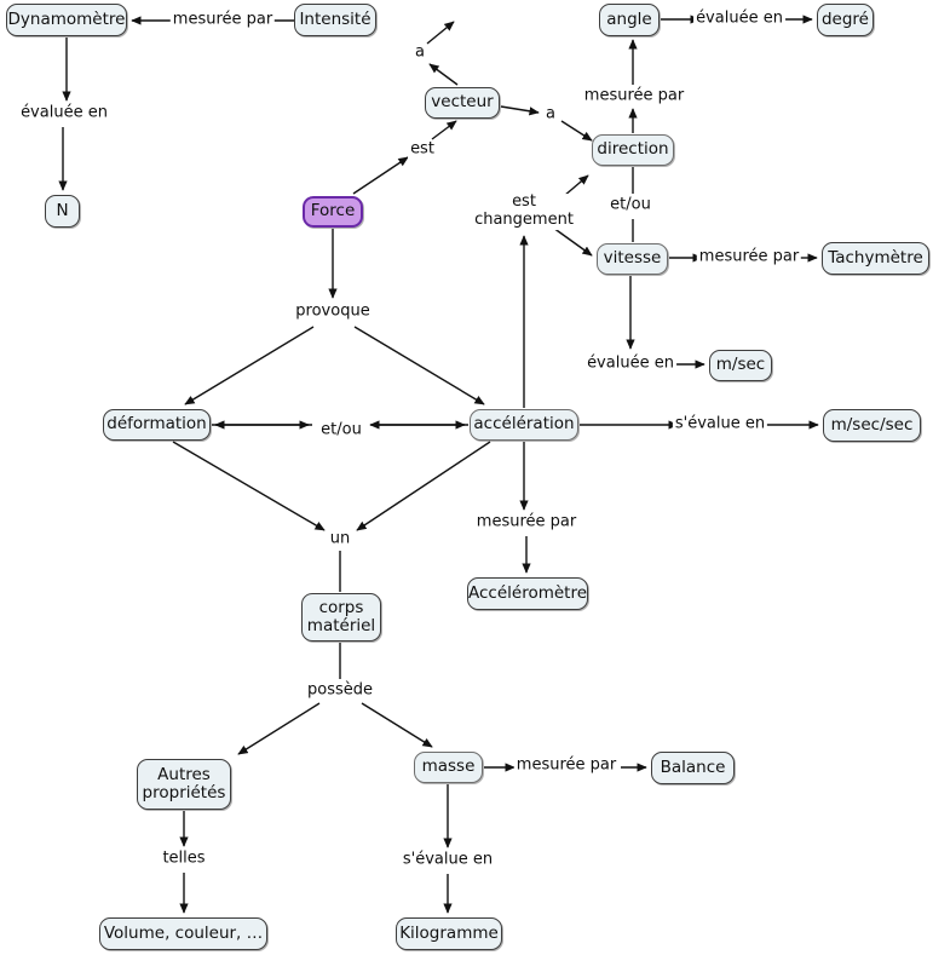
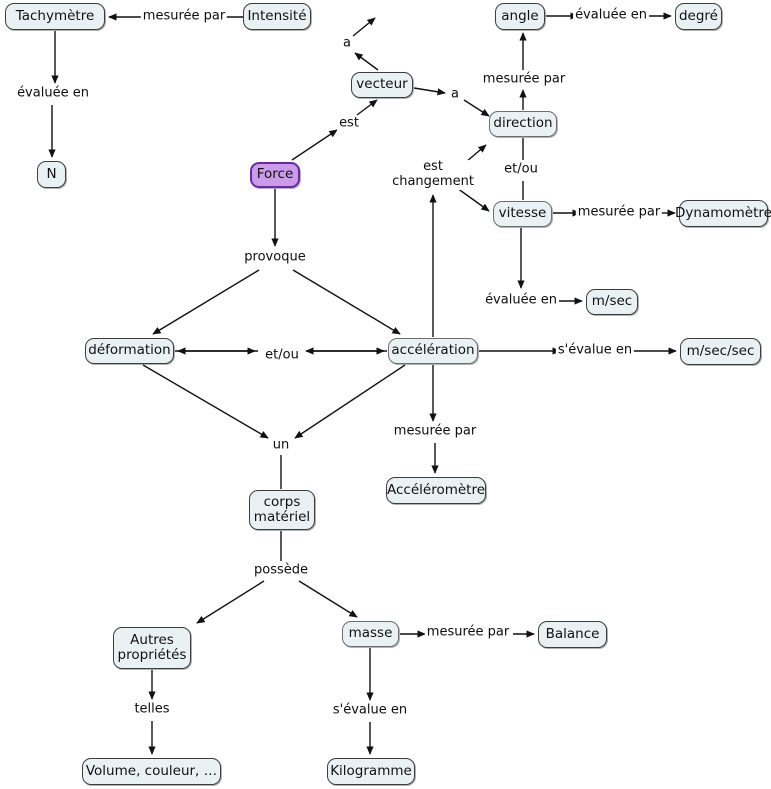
- Dynamomètre
+ Tachymètre
  Intensité
  angle
  degré
  N
  vecteur
  direction
  Force
  vitesse
- Tachymètre
+ Dynamomètre
  m/sec
  déformation
  accélération
  m/sec/sec
  Accéléromètre
  corps
  matériel
  Autres
  propriétés
  masse
  Balance
  Volume, couleur, …
  Kilogramme
  mesurée par
  évaluée en
  a
  est
  a
  évaluée en
  mesurée par
  est
  changement
  et/ou
  mesurée par
  évaluée en
  provoque
  et/ou
  s'évalue en
  mesurée par
  un
  possède
  telles
  mesurée par
  s'évalue en
